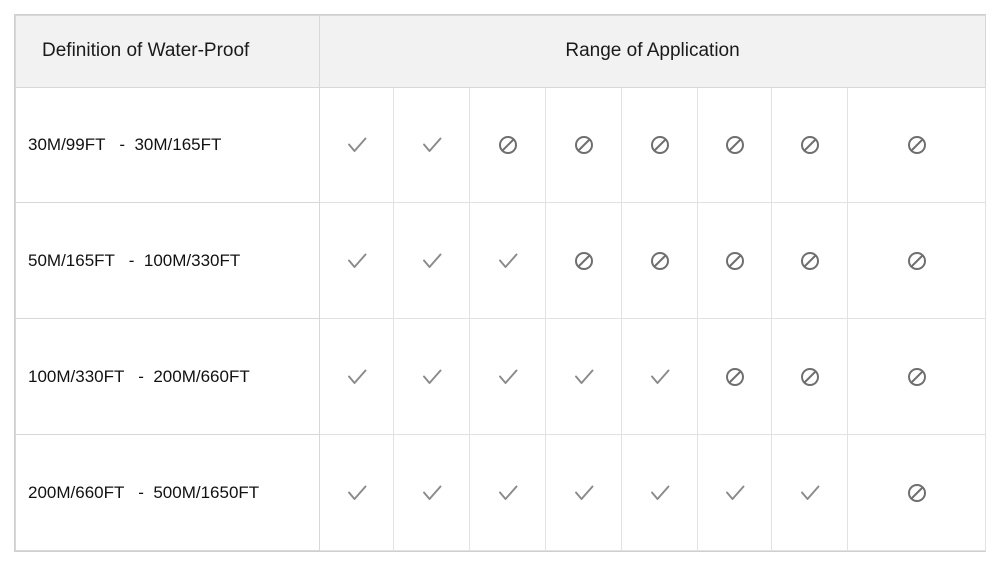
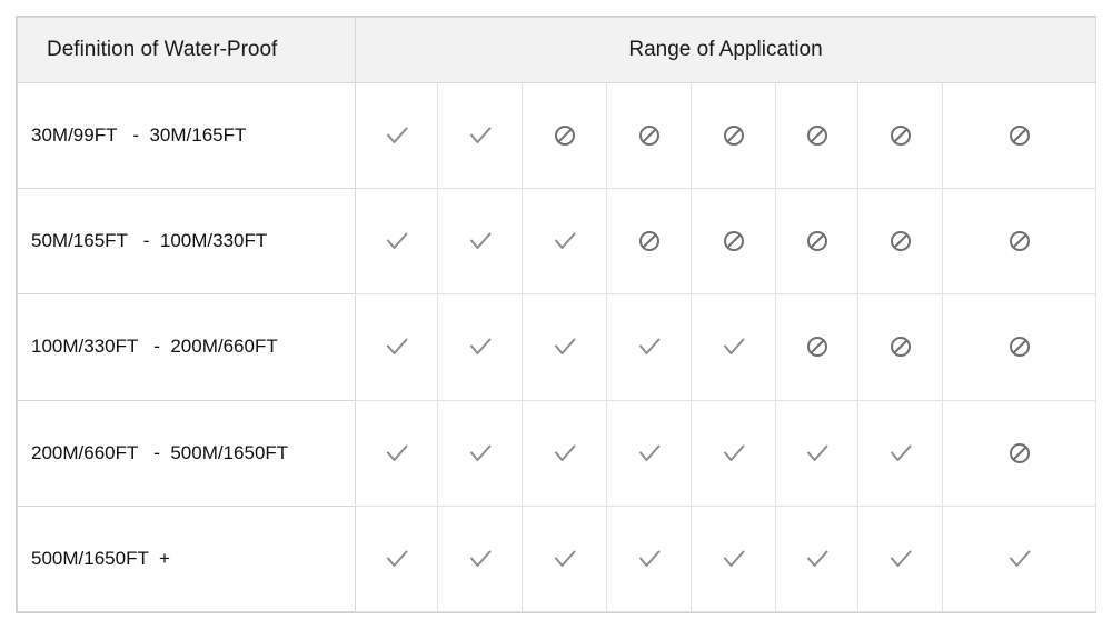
  Definition of Water-Proof	Range of Application
  30M/99FT - 30M/165FT
  50M/165FT - 100M/330FT
  100M/330FT - 200M/660FT
  200M/660FT - 500M/1650FT
+ 500M/1650FT +
